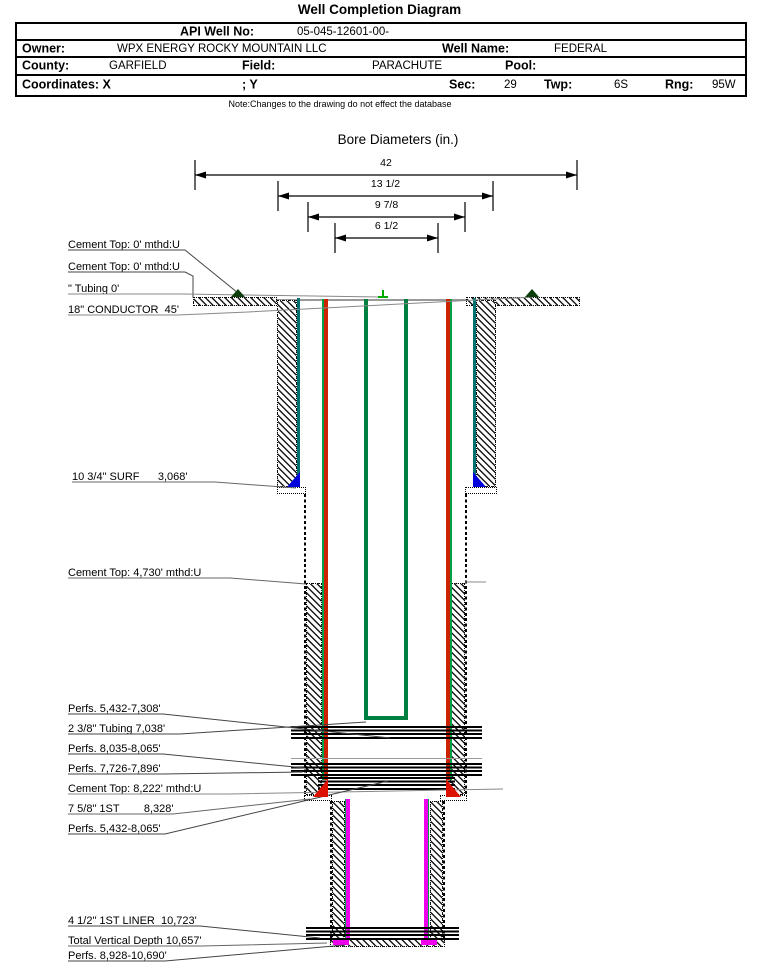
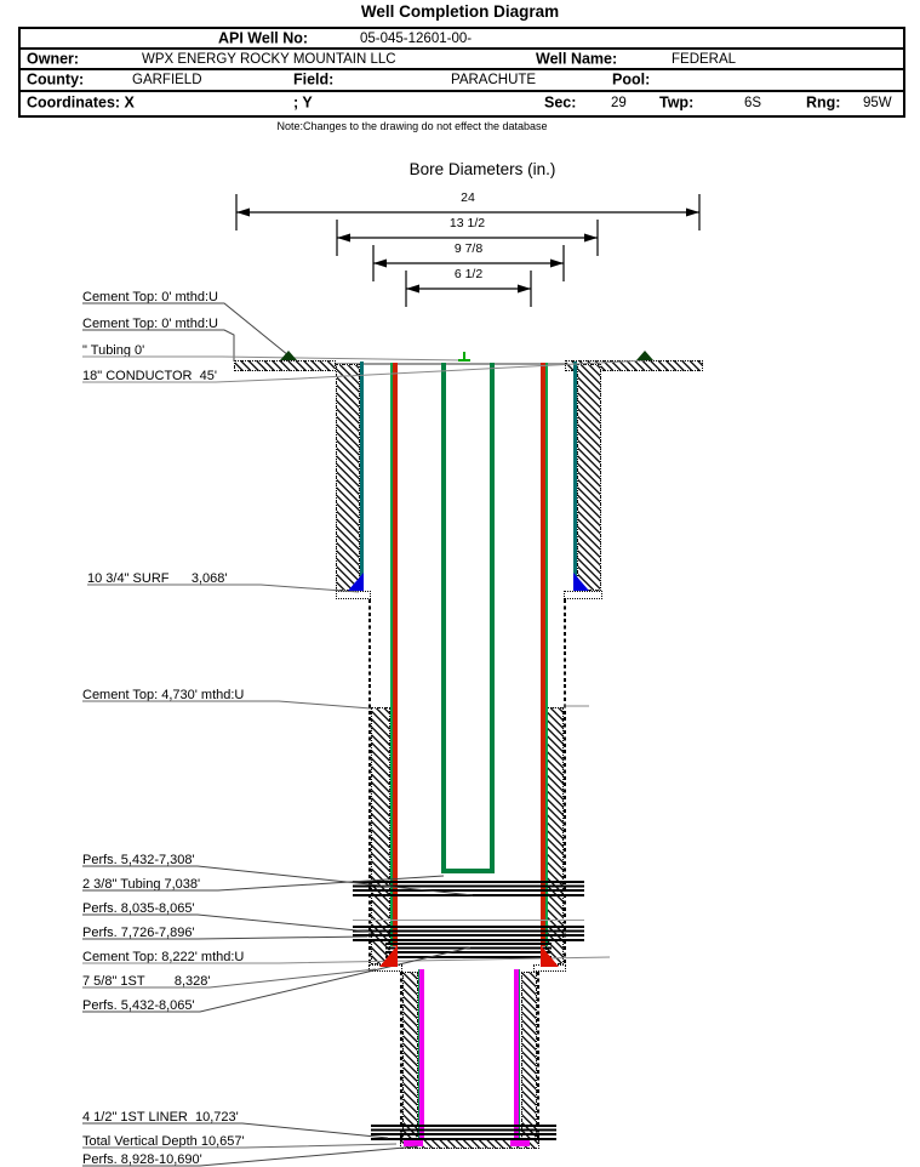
  Well Completion Diagram
  API Well No:
  05-045-12601-00-
  Owner:
  WPX ENERGY ROCKY MOUNTAIN LLC
  Well Name:
  FEDERAL
  County:
  GARFIELD
  Field:
  PARACHUTE
  Pool:
  Coordinates: X
  ; Y
  Sec:
  29
  Twp:
  6S
  Rng:
  95W
  Note:Changes to the drawing do not effect the database
  Bore Diameters (in.)
- 42
+ 24
  13 1/2
  9 7/8
  6 1/2
  Cement Top: 0' mthd:U
  Cement Top: 0' mthd:U
  " Tubing 0'
  18" CONDUCTOR 45'
  10 3/4" SURF 3,068'
  Cement Top: 4,730' mthd:U
  Perfs. 5,432-7,308'
  2 3/8" Tubing 7,038'
  Perfs. 8,035-8,065'
  Perfs. 7,726-7,896'
  Cement Top: 8,222' mthd:U
  7 5/8" 1ST 8,328'
  Perfs. 5,432-8,065'
  4 1/2" 1ST LINER 10,723'
  Total Vertical Depth 10,657'
  Perfs. 8,928-10,690'
